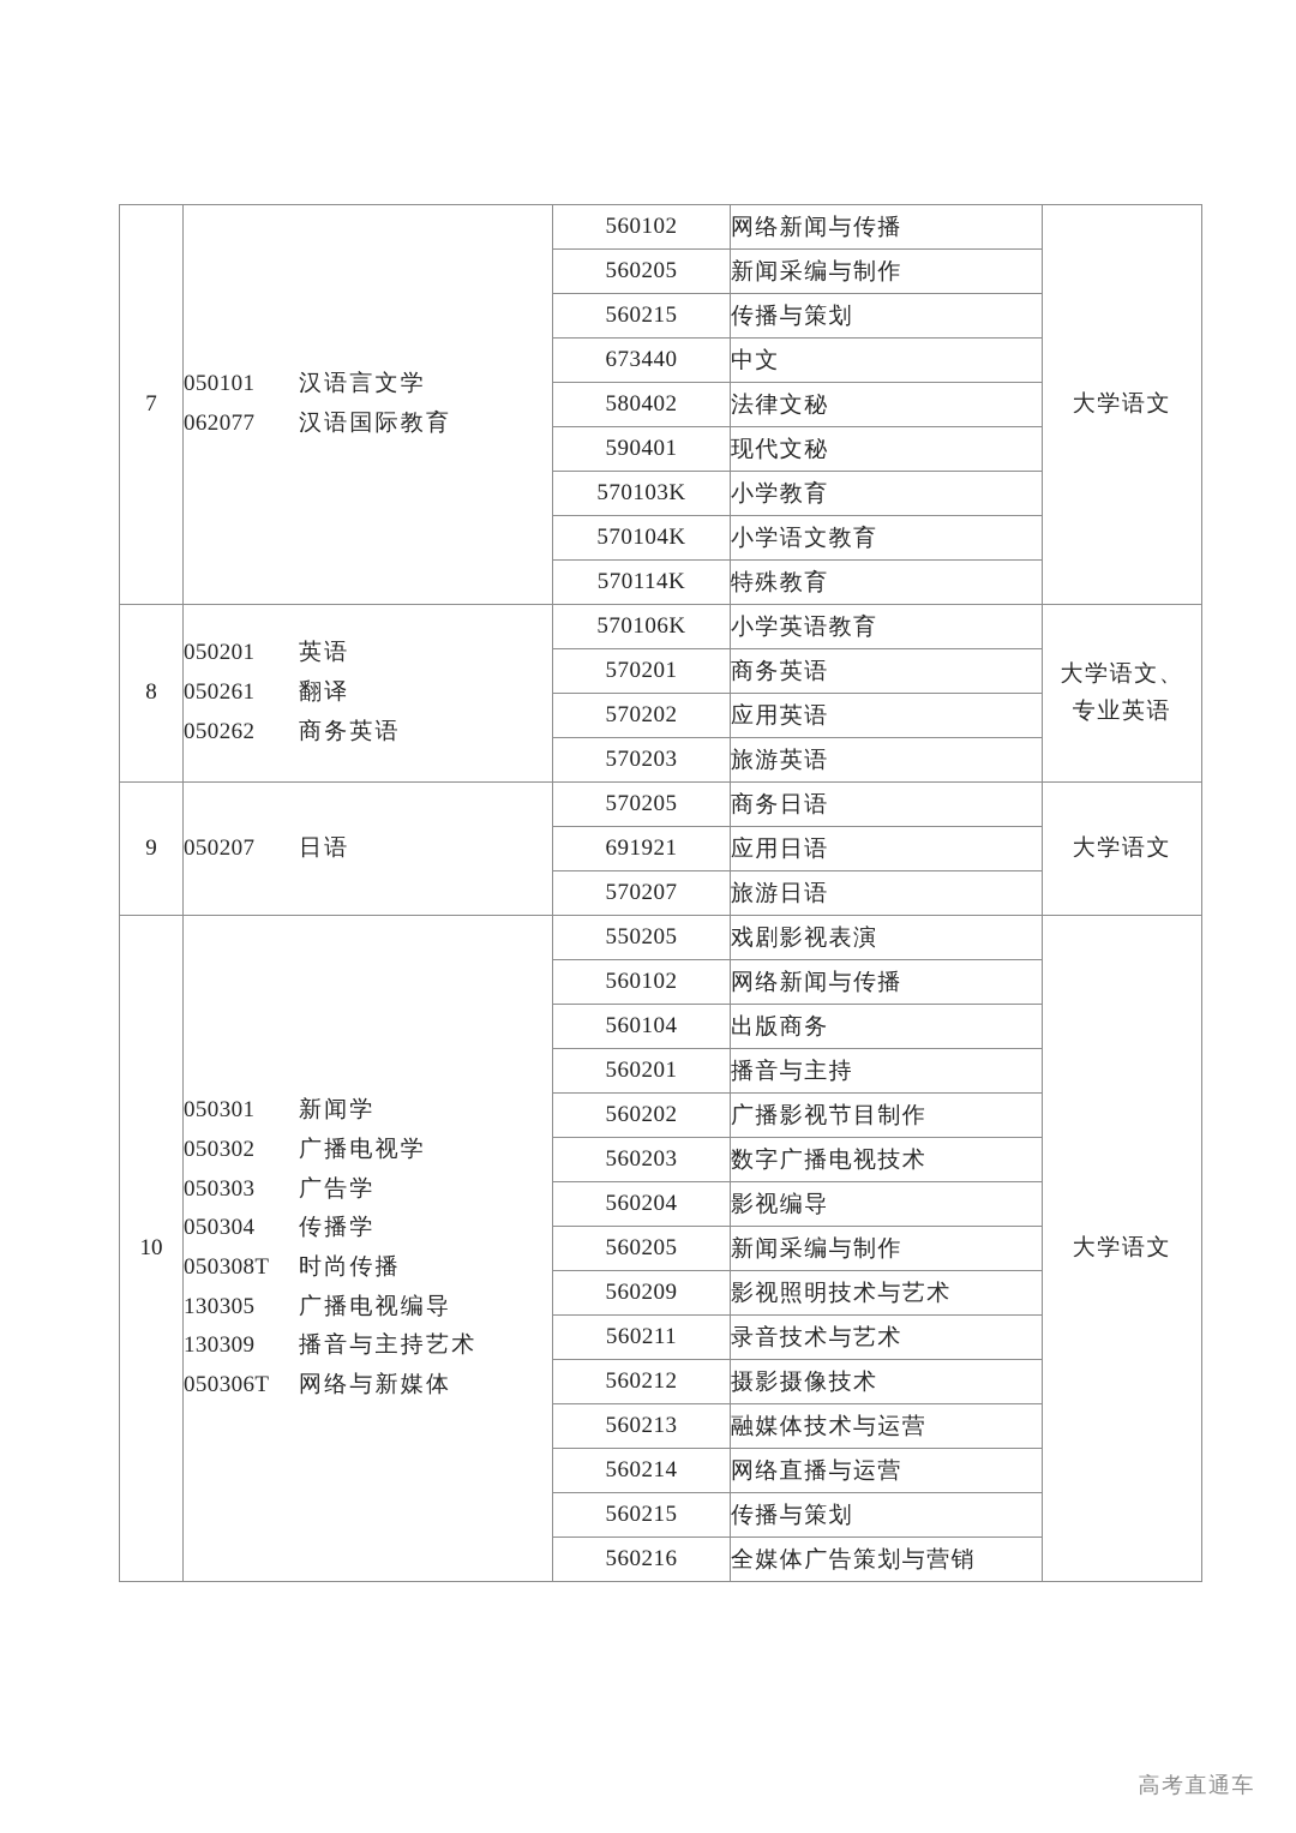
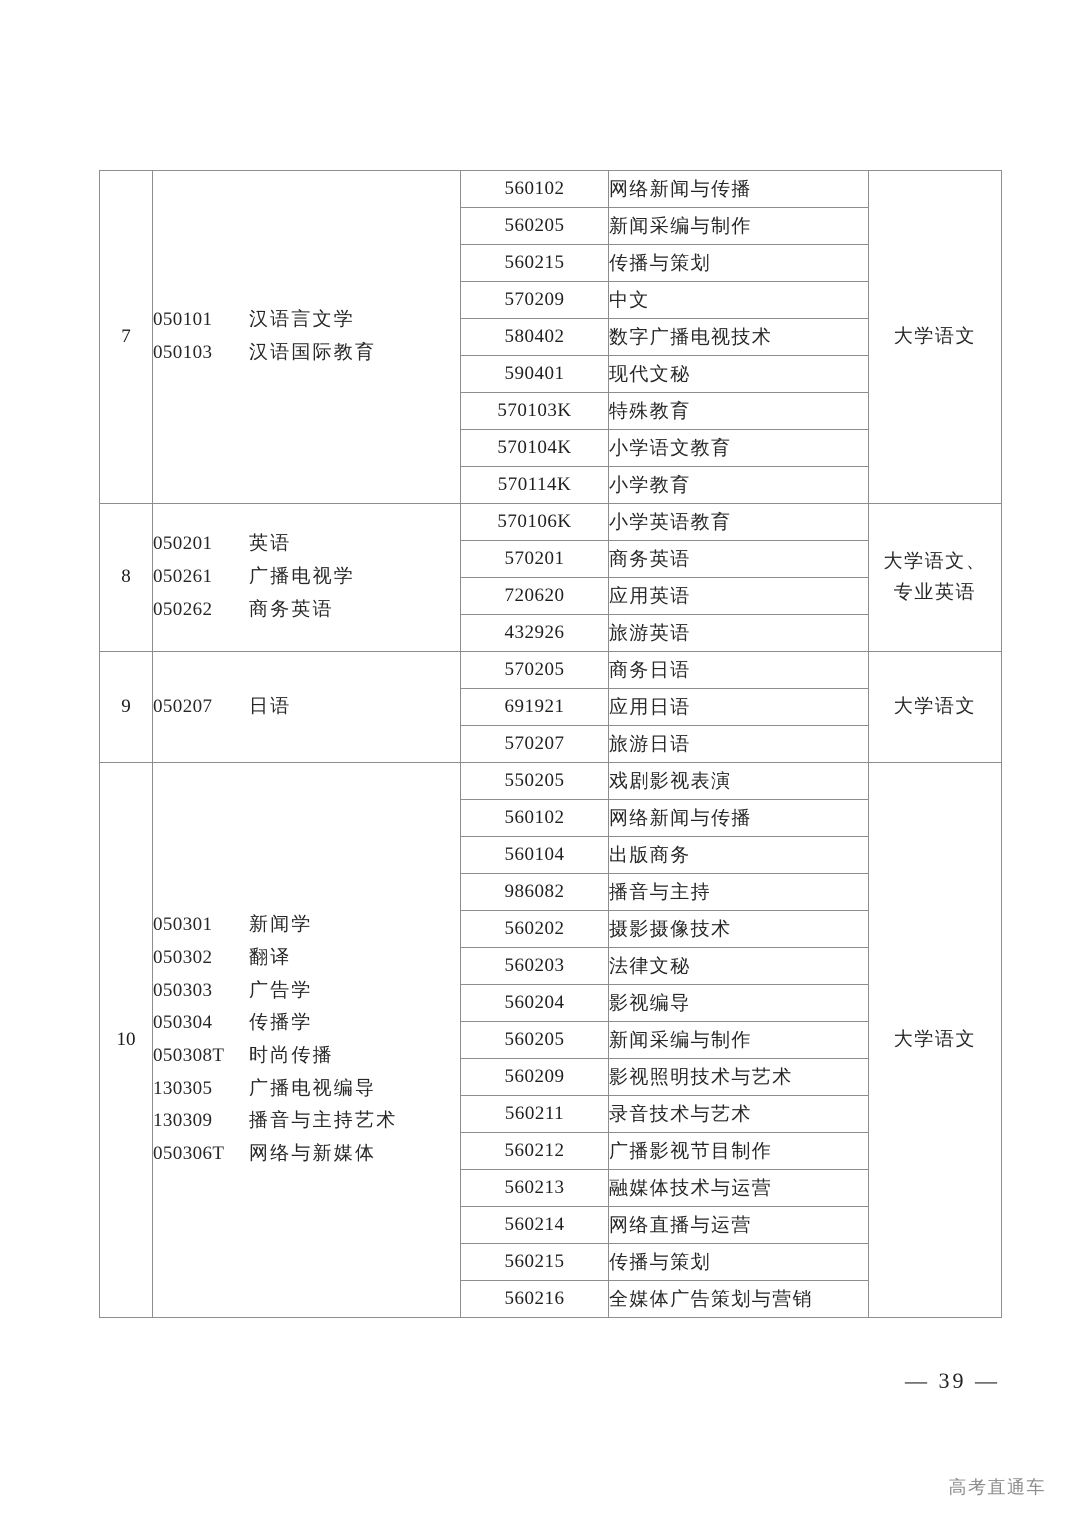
- 7	050101 汉语言文学062077 汉语国际教育	560102	网络新闻与传播	大学语文
+ 7	050101 汉语言文学050103 汉语国际教育	560102	网络新闻与传播	大学语文
  560205	新闻采编与制作
  560215	传播与策划
- 673440	中文
+ 570209	中文
- 580402	法律文秘
+ 580402	数字广播电视技术
  590401	现代文秘
- 570103K	小学教育
+ 570103K	特殊教育
  570104K	小学语文教育
- 570114K	特殊教育
+ 570114K	小学教育
- 8	050201 英语050261 翻译050262 商务英语	570106K	小学英语教育	大学语文、专业英语
+ 8	050201 英语050261 广播电视学050262 商务英语	570106K	小学英语教育	大学语文、专业英语
  570201	商务英语
- 570202	应用英语
+ 720620	应用英语
- 570203	旅游英语
+ 432926	旅游英语
  9	050207 日语	570205	商务日语	大学语文
  691921	应用日语
  570207	旅游日语
- 10	050301 新闻学050302 广播电视学050303 广告学050304 传播学050308T 时尚传播130305 广播电视编导130309 播音与主持艺术050306T 网络与新媒体	550205	戏剧影视表演	大学语文
+ 10	050301 新闻学050302 翻译050303 广告学050304 传播学050308T 时尚传播130305 广播电视编导130309 播音与主持艺术050306T 网络与新媒体	550205	戏剧影视表演	大学语文
  560102	网络新闻与传播
  560104	出版商务
- 560201	播音与主持
+ 986082	播音与主持
- 560202	广播影视节目制作
+ 560202	摄影摄像技术
- 560203	数字广播电视技术
+ 560203	法律文秘
  560204	影视编导
  560205	新闻采编与制作
  560209	影视照明技术与艺术
  560211	录音技术与艺术
- 560212	摄影摄像技术
+ 560212	广播影视节目制作
  560213	融媒体技术与运营
  560214	网络直播与运营
  560215	传播与策划
  560216	全媒体广告策划与营销
+ — 39 —
  高考直通车
